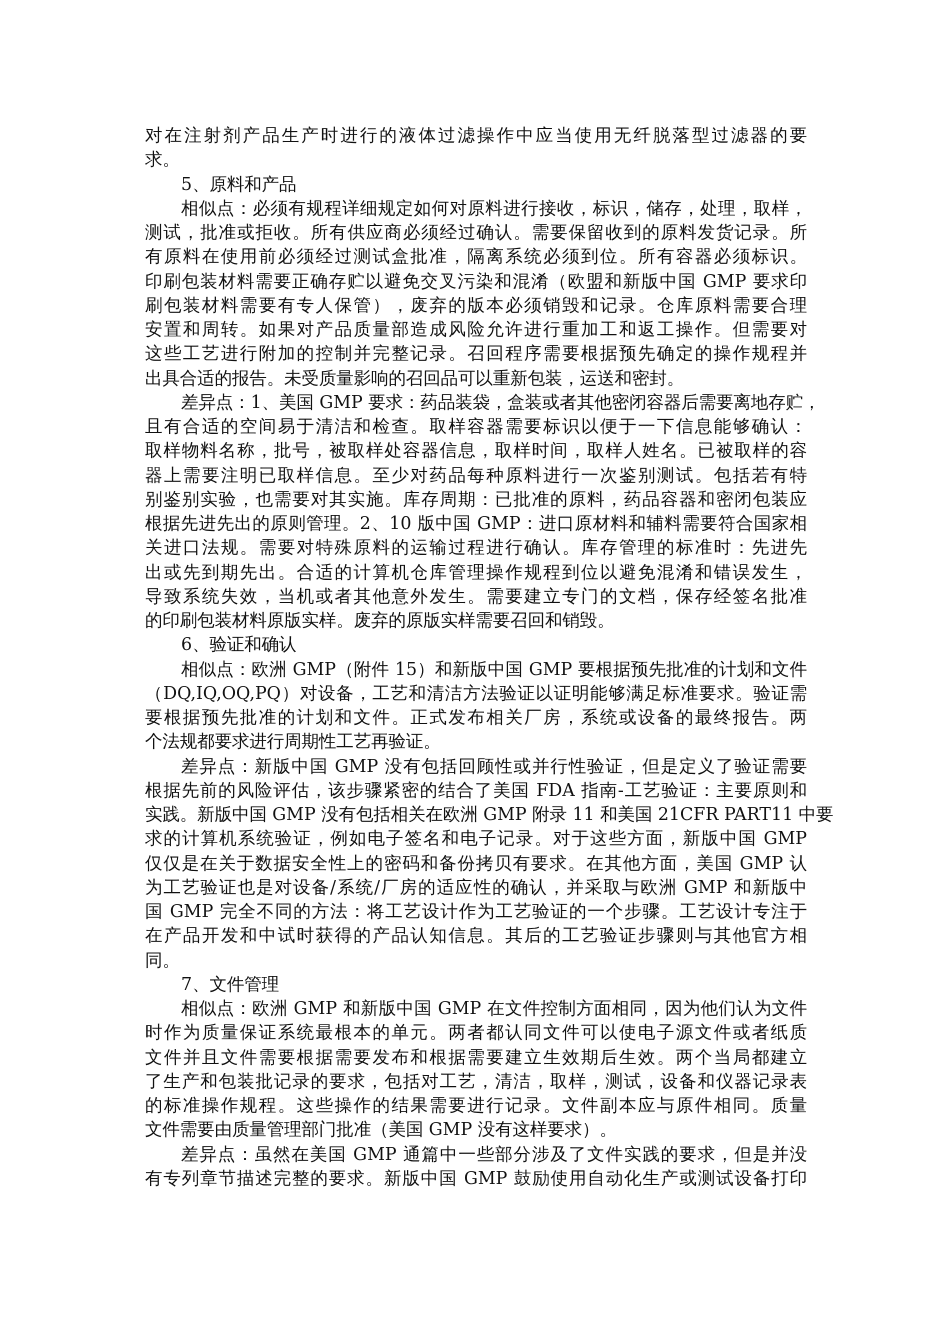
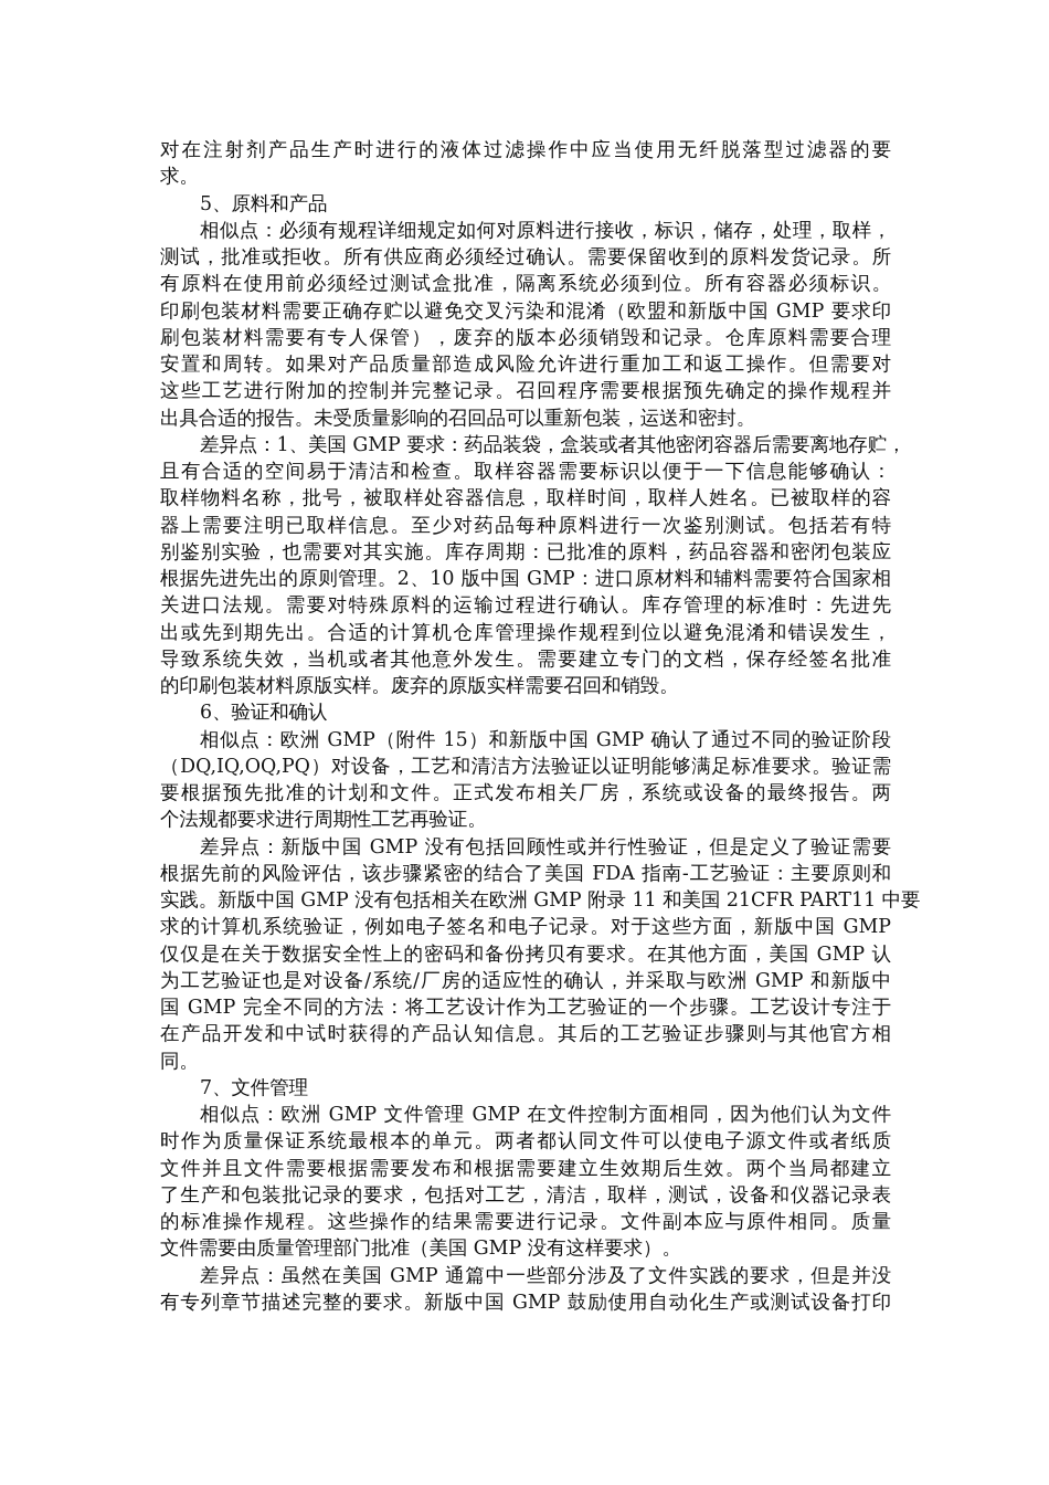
  对在注射剂产品生产时进行的液体过滤操作中应当使用无纤脱落型过滤器的要
  求。
  5、原料和产品
  相似点：必须有规程详细规定如何对原料进行接收，标识，储存，处理，取样，
  测试，批准或拒收。所有供应商必须经过确认。需要保留收到的原料发货记录。所
  有原料在使用前必须经过测试盒批准，隔离系统必须到位。所有容器必须标识。
  印刷包装材料需要正确存贮以避免交叉污染和混淆（欧盟和新版中国 GMP 要求印
  刷包装材料需要有专人保管），废弃的版本必须销毁和记录。仓库原料需要合理
  安置和周转。如果对产品质量部造成风险允许进行重加工和返工操作。但需要对
  这些工艺进行附加的控制并完整记录。召回程序需要根据预先确定的操作规程并
  出具合适的报告。未受质量影响的召回品可以重新包装，运送和密封。
  差异点：1、美国 GMP 要求：药品装袋，盒装或者其他密闭容器后需要离地存贮，
  且有合适的空间易于清洁和检查。取样容器需要标识以便于一下信息能够确认：
  取样物料名称，批号，被取样处容器信息，取样时间，取样人姓名。已被取样的容
  器上需要注明已取样信息。至少对药品每种原料进行一次鉴别测试。包括若有特
  别鉴别实验，也需要对其实施。库存周期：已批准的原料，药品容器和密闭包装应
  根据先进先出的原则管理。2、10 版中国 GMP：进口原材料和辅料需要符合国家相
  关进口法规。需要对特殊原料的运输过程进行确认。库存管理的标准时：先进先
  出或先到期先出。合适的计算机仓库管理操作规程到位以避免混淆和错误发生，
  导致系统失效，当机或者其他意外发生。需要建立专门的文档，保存经签名批准
  的印刷包装材料原版实样。废弃的原版实样需要召回和销毁。
  6、验证和确认
- 相似点：欧洲 GMP（附件 15）和新版中国 GMP 要根据预先批准的计划和文件
+ 相似点：欧洲 GMP（附件 15）和新版中国 GMP 确认了通过不同的验证阶段
  （DQ,IQ,OQ,PQ）对设备，工艺和清洁方法验证以证明能够满足标准要求。验证需
  要根据预先批准的计划和文件。正式发布相关厂房，系统或设备的最终报告。两
  个法规都要求进行周期性工艺再验证。
  差异点：新版中国 GMP 没有包括回顾性或并行性验证，但是定义了验证需要
  根据先前的风险评估，该步骤紧密的结合了美国 FDA 指南-工艺验证：主要原则和
  实践。新版中国 GMP 没有包括相关在欧洲 GMP 附录 11 和美国 21CFR PART11 中要
  求的计算机系统验证，例如电子签名和电子记录。对于这些方面，新版中国 GMP
  仅仅是在关于数据安全性上的密码和备份拷贝有要求。在其他方面，美国 GMP 认
  为工艺验证也是对设备/系统/厂房的适应性的确认，并采取与欧洲 GMP 和新版中
  国 GMP 完全不同的方法：将工艺设计作为工艺验证的一个步骤。工艺设计专注于
  在产品开发和中试时获得的产品认知信息。其后的工艺验证步骤则与其他官方相
  同。
  7、文件管理
- 相似点：欧洲 GMP 和新版中国 GMP 在文件控制方面相同，因为他们认为文件
+ 相似点：欧洲 GMP 文件管理 GMP 在文件控制方面相同，因为他们认为文件
  时作为质量保证系统最根本的单元。两者都认同文件可以使电子源文件或者纸质
  文件并且文件需要根据需要发布和根据需要建立生效期后生效。两个当局都建立
  了生产和包装批记录的要求，包括对工艺，清洁，取样，测试，设备和仪器记录表
  的标准操作规程。这些操作的结果需要进行记录。文件副本应与原件相同。质量
  文件需要由质量管理部门批准（美国 GMP 没有这样要求）。
  差异点：虽然在美国 GMP 通篇中一些部分涉及了文件实践的要求，但是并没
  有专列章节描述完整的要求。新版中国 GMP 鼓励使用自动化生产或测试设备打印
